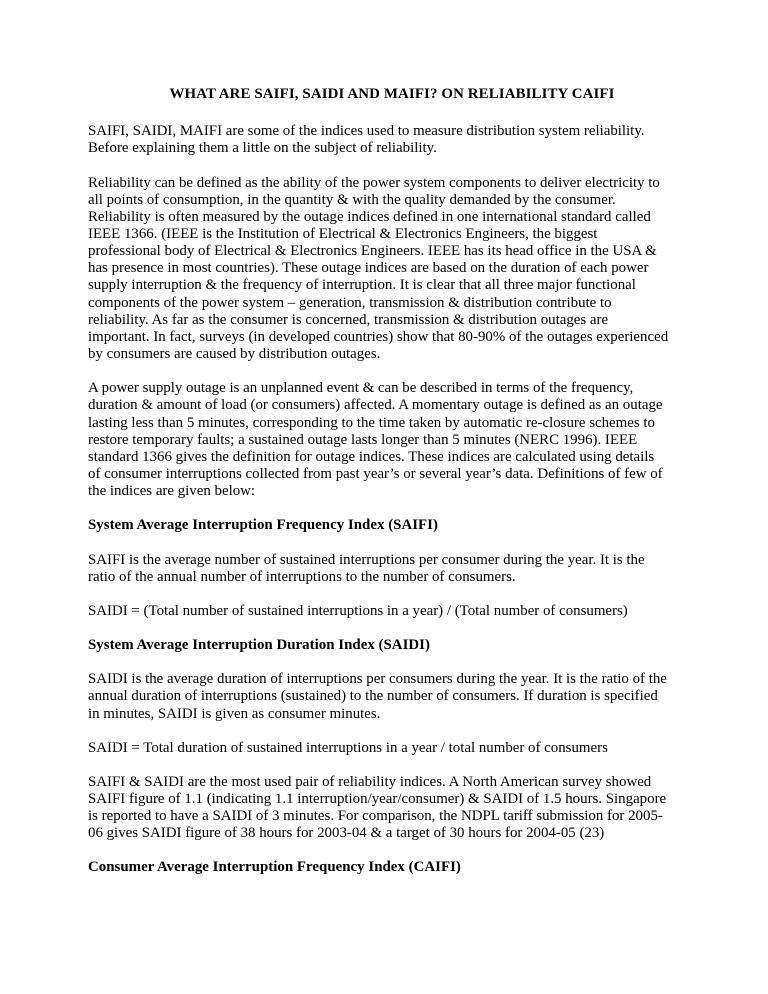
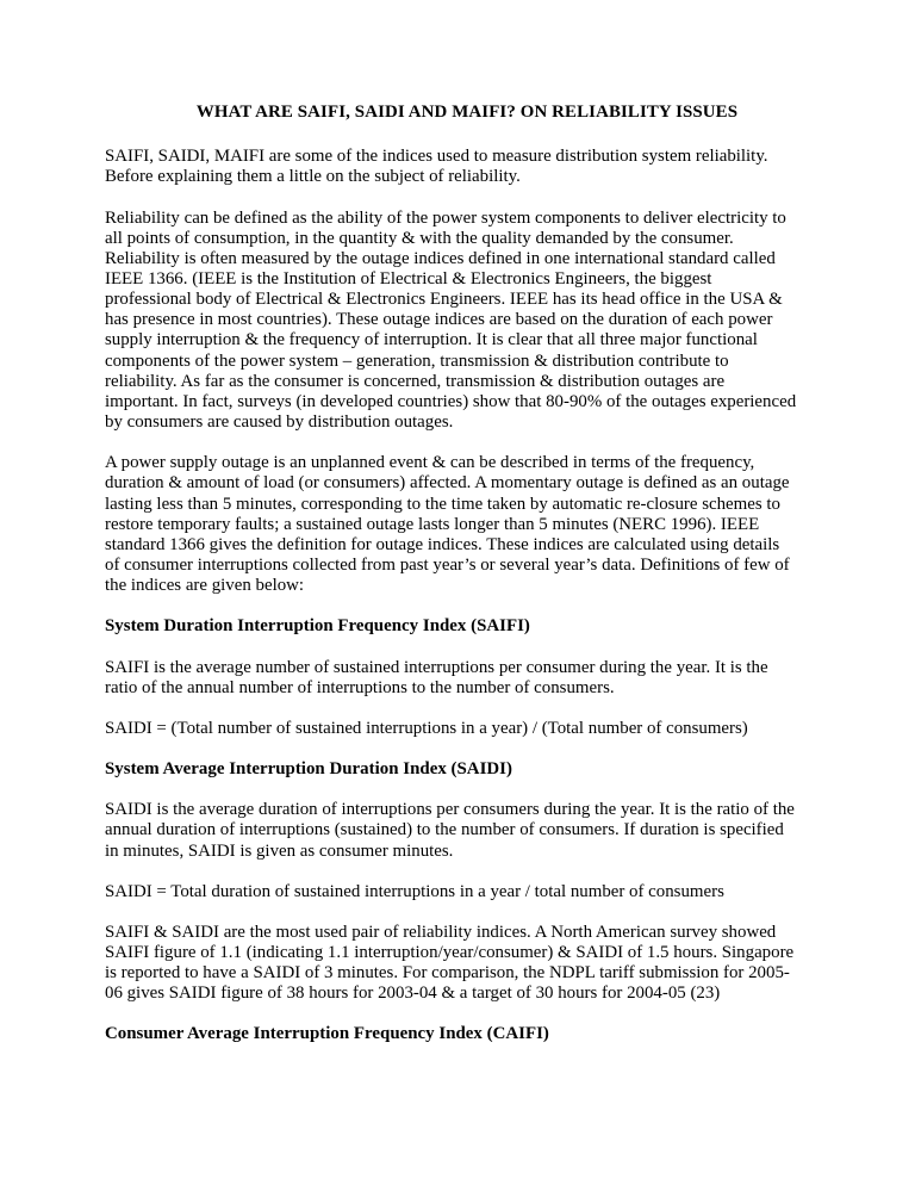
- WHAT ARE SAIFI, SAIDI AND MAIFI? ON RELIABILITY CAIFI
+ WHAT ARE SAIFI, SAIDI AND MAIFI? ON RELIABILITY ISSUES
  SAIFI, SAIDI, MAIFI are some of the indices used to measure distribution system reliability.
  Before explaining them a little on the subject of reliability.
  Reliability can be defined as the ability of the power system components to deliver electricity to
  all points of consumption, in the quantity & with the quality demanded by the consumer.
  Reliability is often measured by the outage indices defined in one international standard called
  IEEE 1366. (IEEE is the Institution of Electrical & Electronics Engineers, the biggest
  professional body of Electrical & Electronics Engineers. IEEE has its head office in the USA &
  has presence in most countries). These outage indices are based on the duration of each power
  supply interruption & the frequency of interruption. It is clear that all three major functional
  components of the power system – generation, transmission & distribution contribute to
  reliability. As far as the consumer is concerned, transmission & distribution outages are
  important. In fact, surveys (in developed countries) show that 80-90% of the outages experienced
  by consumers are caused by distribution outages.
  A power supply outage is an unplanned event & can be described in terms of the frequency,
  duration & amount of load (or consumers) affected. A momentary outage is defined as an outage
  lasting less than 5 minutes, corresponding to the time taken by automatic re-closure schemes to
  restore temporary faults; a sustained outage lasts longer than 5 minutes (NERC 1996). IEEE
  standard 1366 gives the definition for outage indices. These indices are calculated using details
  of consumer interruptions collected from past year’s or several year’s data. Definitions of few of
  the indices are given below:
- System Average Interruption Frequency Index (SAIFI)
+ System Duration Interruption Frequency Index (SAIFI)
  SAIFI is the average number of sustained interruptions per consumer during the year. It is the
  ratio of the annual number of interruptions to the number of consumers.
  SAIDI = (Total number of sustained interruptions in a year) / (Total number of consumers)
  System Average Interruption Duration Index (SAIDI)
  SAIDI is the average duration of interruptions per consumers during the year. It is the ratio of the
  annual duration of interruptions (sustained) to the number of consumers. If duration is specified
  in minutes, SAIDI is given as consumer minutes.
  SAIDI = Total duration of sustained interruptions in a year / total number of consumers
  SAIFI & SAIDI are the most used pair of reliability indices. A North American survey showed
  SAIFI figure of 1.1 (indicating 1.1 interruption/year/consumer) & SAIDI of 1.5 hours. Singapore
  is reported to have a SAIDI of 3 minutes. For comparison, the NDPL tariff submission for 2005-
  06 gives SAIDI figure of 38 hours for 2003-04 & a target of 30 hours for 2004-05 (23)
  Consumer Average Interruption Frequency Index (CAIFI)
